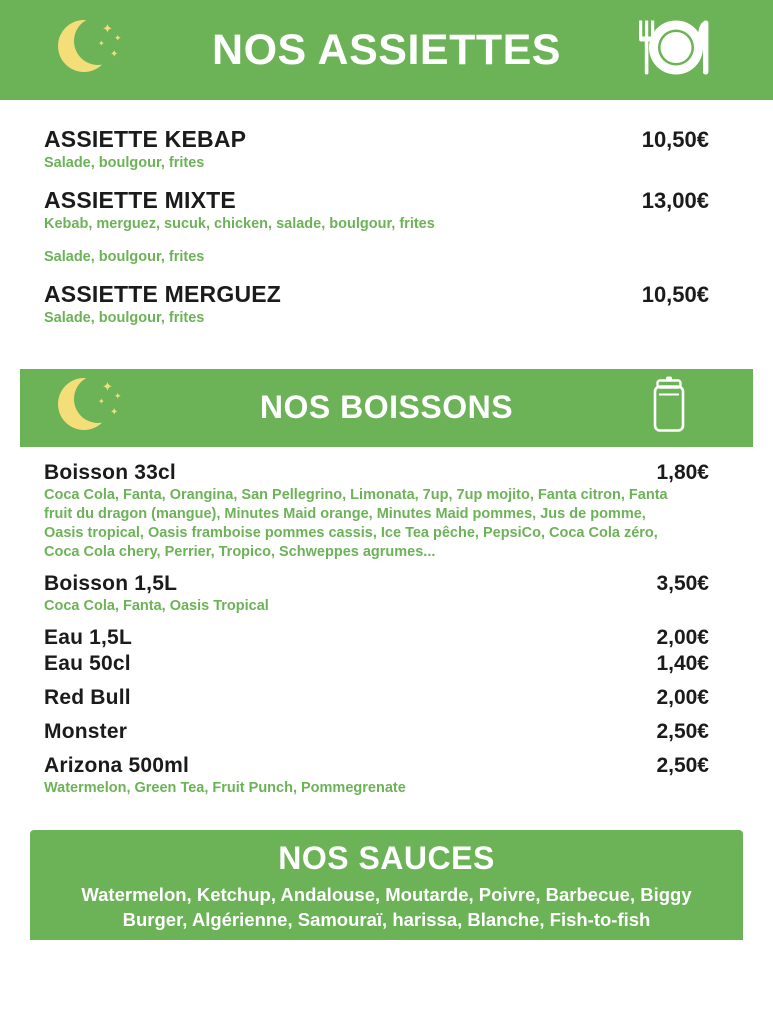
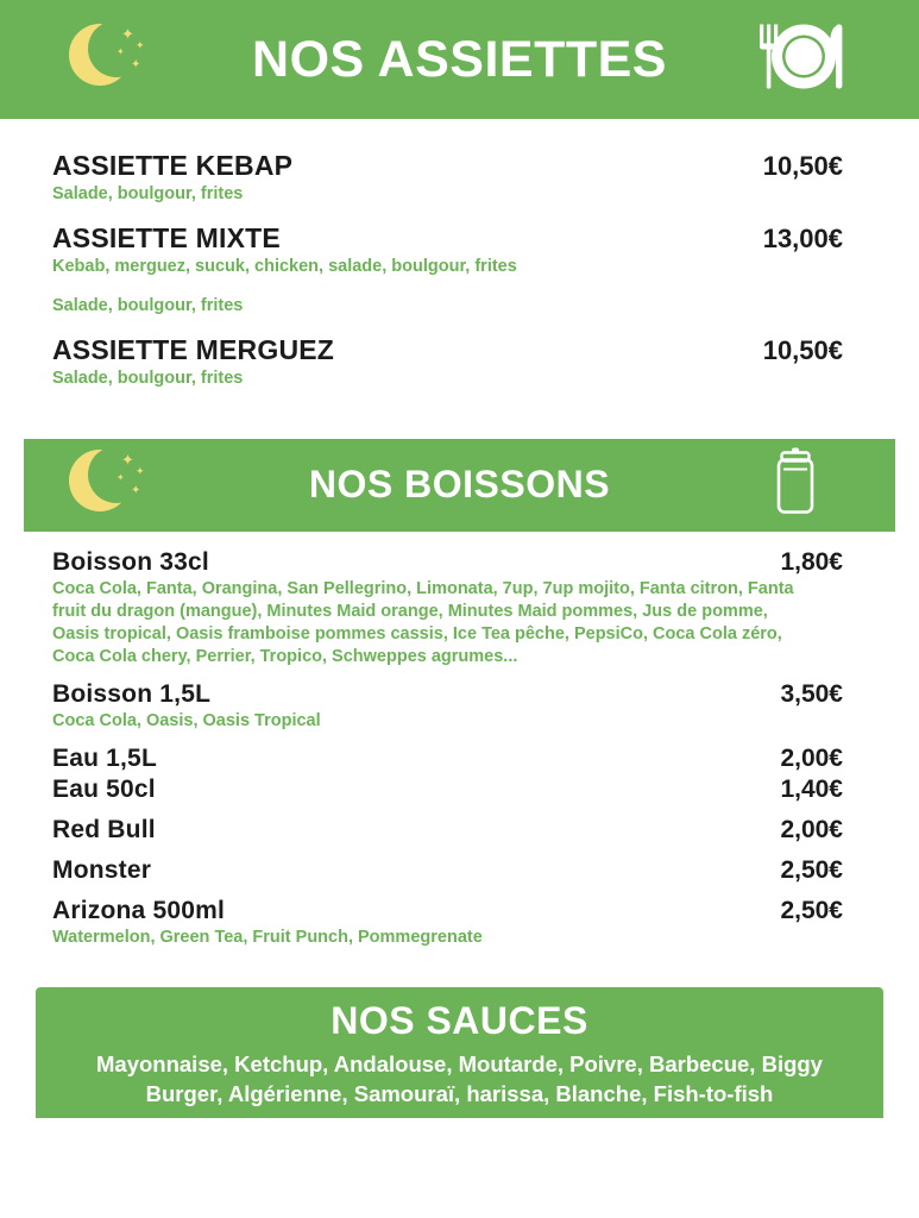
  ✦
  ✦
  ✦
  ✦
  NOS ASSIETTES
  ASSIETTE KEBAP
  10,50€
  Salade, boulgour, frites
  ASSIETTE MIXTE
  13,00€
  Kebab, merguez, sucuk, chicken, salade, boulgour, frites
  Salade, boulgour, frites
  ASSIETTE MERGUEZ
  10,50€
  Salade, boulgour, frites
  ✦
  ✦
  ✦
  ✦
  NOS BOISSONS
  Boisson 33cl
  1,80€
  Coca Cola, Fanta, Orangina, San Pellegrino, Limonata, 7up, 7up mojito, Fanta citron, Fanta fruit du dragon (mangue), Minutes Maid orange, Minutes Maid pommes, Jus de pomme, Oasis tropical, Oasis framboise pommes cassis, Ice Tea pêche, PepsiCo, Coca Cola zéro, Coca Cola chery, Perrier, Tropico, Schweppes agrumes...
  Boisson 1,5L
  3,50€
- Coca Cola, Fanta, Oasis Tropical
+ Coca Cola, Oasis, Oasis Tropical
  Eau 1,5L
  2,00€
  Eau 50cl
  1,40€
  Red Bull
  2,00€
  Monster
  2,50€
  Arizona 500ml
  2,50€
  Watermelon, Green Tea, Fruit Punch, Pommegrenate
  NOS SAUCES
- Watermelon, Ketchup, Andalouse, Moutarde, Poivre, Barbecue, Biggy Burger, Algérienne, Samouraï, harissa, Blanche, Fish-to-fish
+ Mayonnaise, Ketchup, Andalouse, Moutarde, Poivre, Barbecue, Biggy Burger, Algérienne, Samouraï, harissa, Blanche, Fish-to-fish
